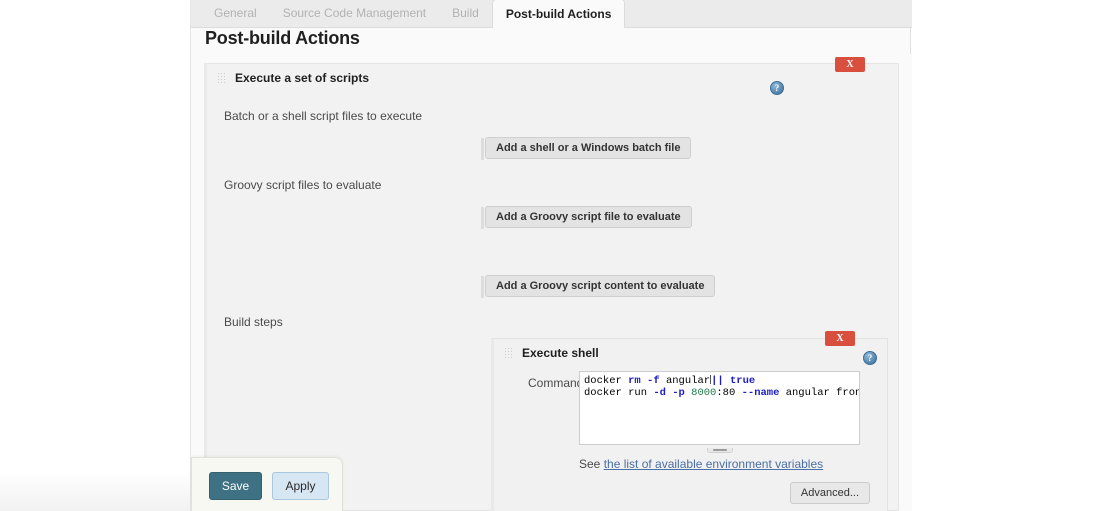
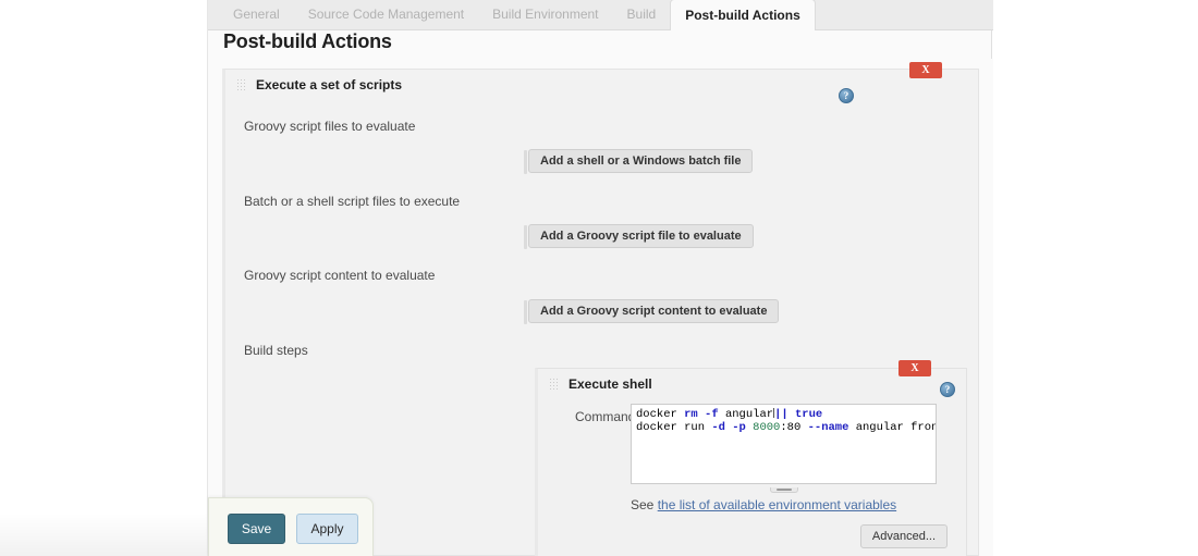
  General
  Source Code Management
+ Build Environment
  Build
  Post-build Actions
  Post-build Actions
  Execute a set of scripts
  ?
  X
- Batch or a shell script files to execute
+ Groovy script files to evaluate
  Add a shell or a Windows batch file
- Groovy script files to evaluate
+ Batch or a shell script files to execute
  Add a Groovy script file to evaluate
+ Groovy script content to evaluate
  Add a Groovy script content to evaluate
  Build steps
  Execute shell
  ?
  X
  Comman
  docker rm -f angular|| true
  docker run -d -p 8000:80 --name angular fron
  See the list of available environment variables
  Advanced...
  Save
  Apply
